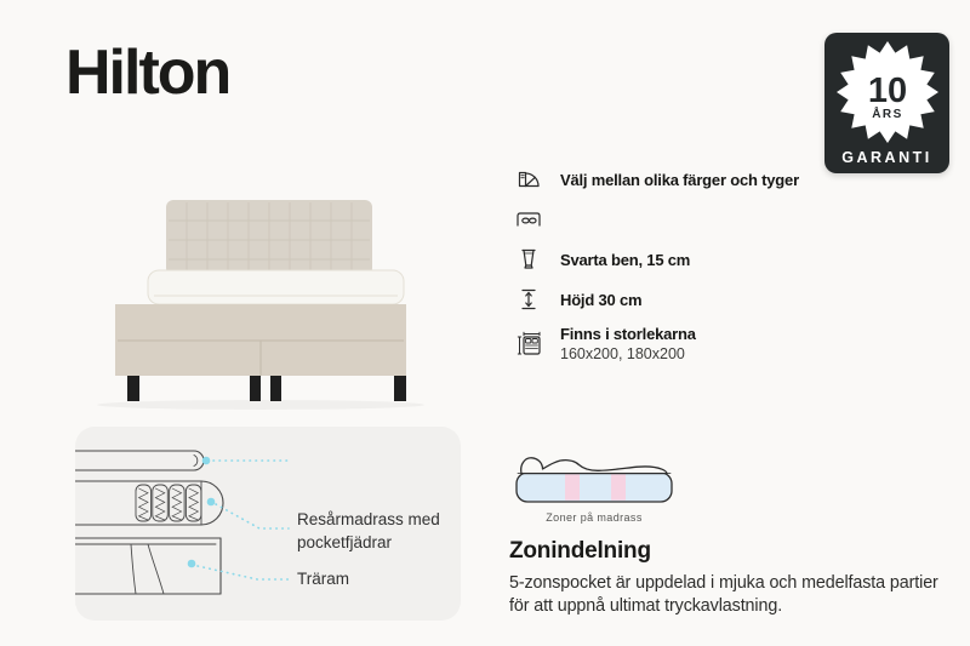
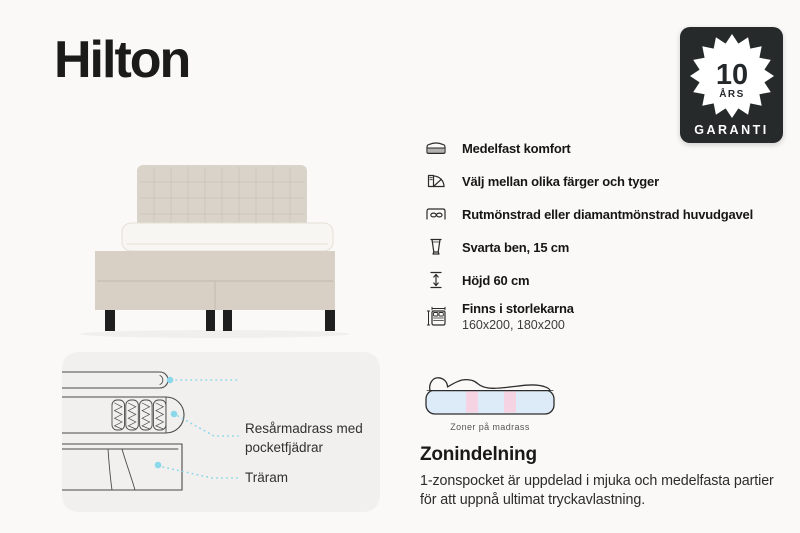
  Hilton
  10
  ÅRS
  GARANTI
+ Medelfast komfort
  Välj mellan olika färger och tyger
+ Rutmönstrad eller diamantmönstrad huvudgavel
  Svarta ben, 15 cm
- Höjd 30 cm
+ Höjd 60 cm
  Finns i storlekarna
  160x200, 180x200
  Resårmadrass med
  pocketfjädrar
  Träram
  Zoner på madrass
  Zonindelning
- 5-zonspocket är uppdelad i mjuka och medelfasta partier för att uppnå ultimat tryckavlastning.
+ 1-zonspocket är uppdelad i mjuka och medelfasta partier för att uppnå ultimat tryckavlastning.
